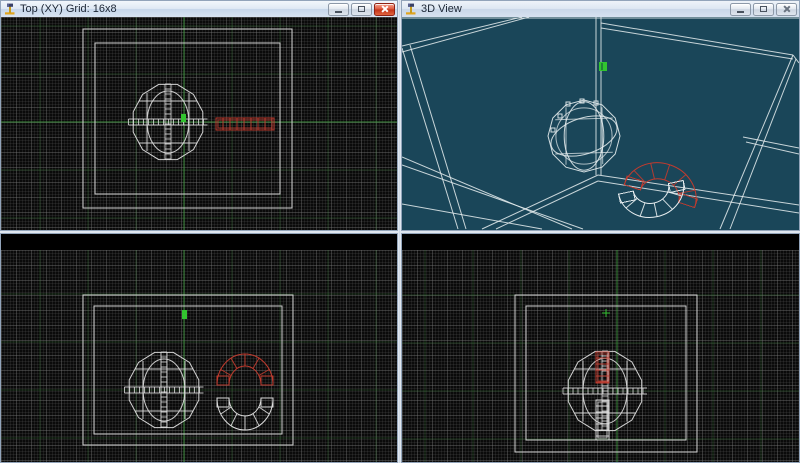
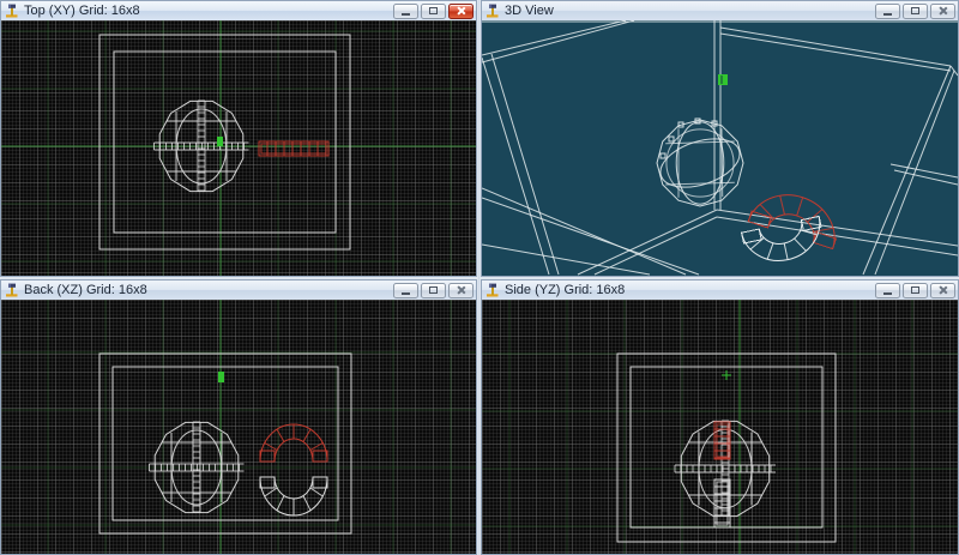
  Top (XY) Grid: 16x8
  3D View
+ Back (XZ) Grid: 16x8
+ Side (YZ) Grid: 16x8
